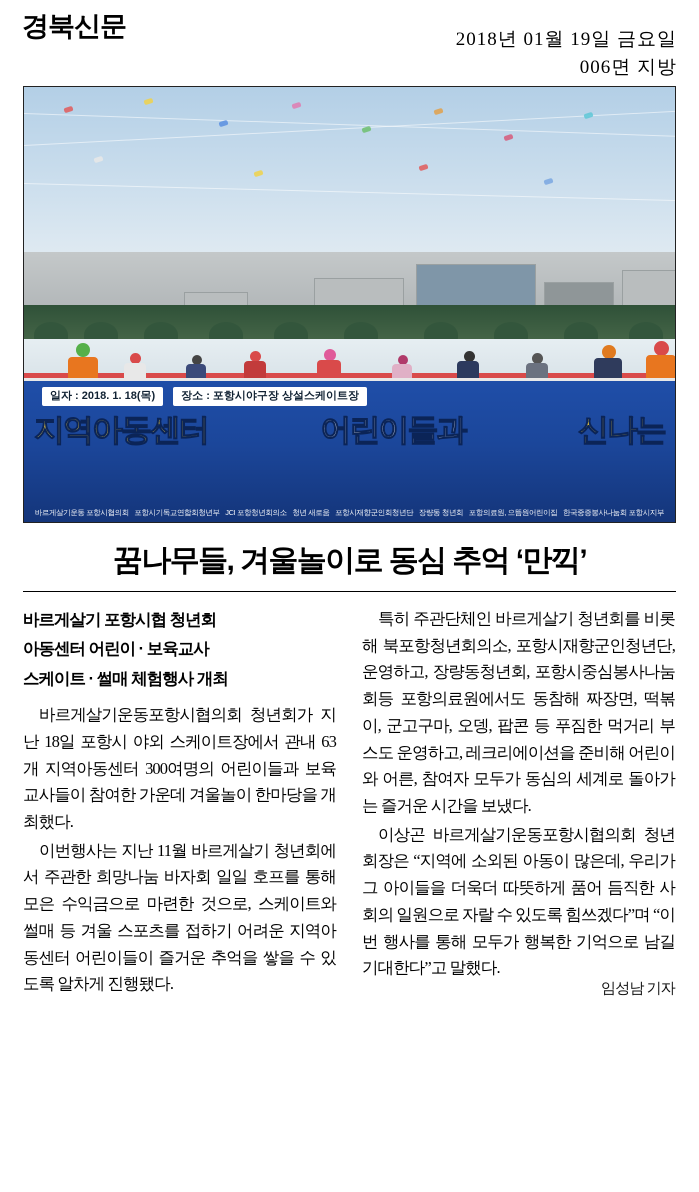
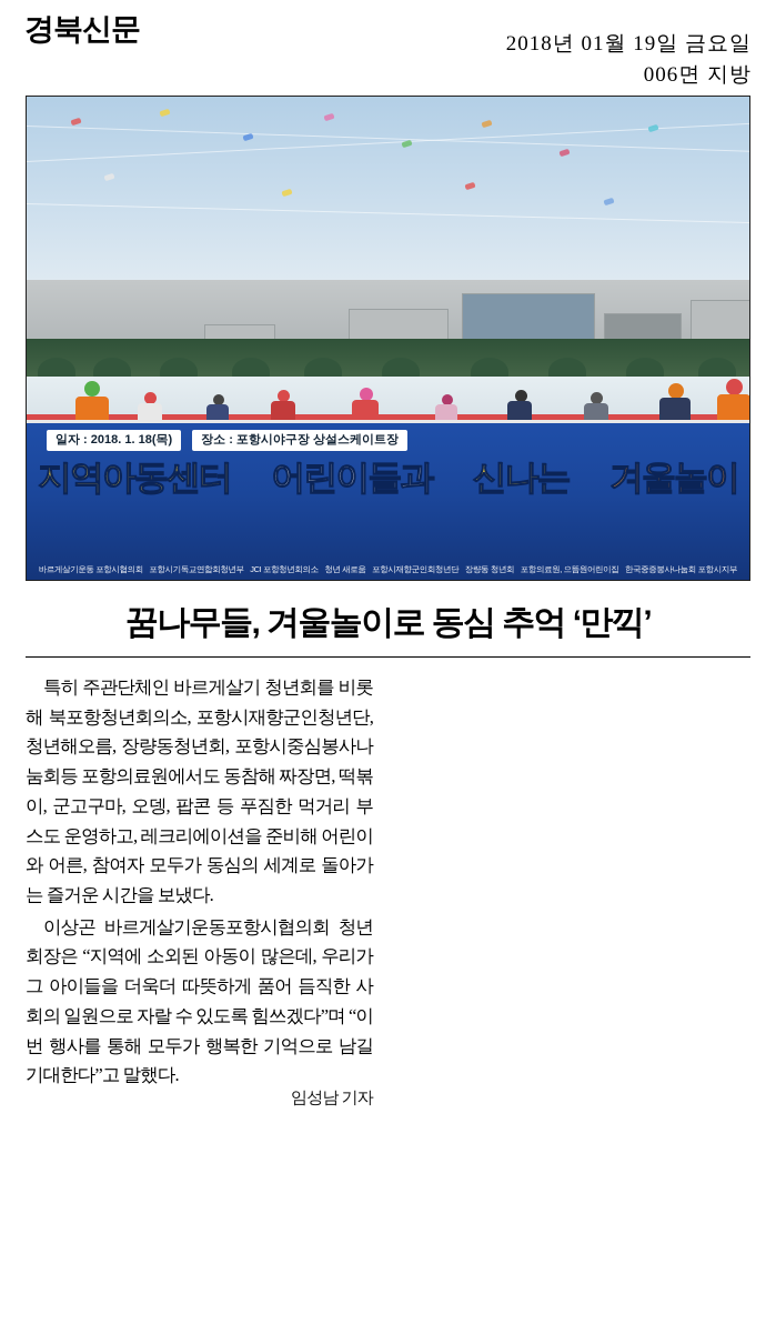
  경북신문
  2018년 01월 19일 금요일
  006면 지방
  일자 : 2018. 1. 18(목)
  장소 : 포항시야구장 상설스케이트장
  지역아동센터
  어린이들과
  신나는
+ 겨울놀이
  바르게살기운동 포항시협의회
  포항시기독교연합회청년부
  JCI 포항청년회의소
  청년 새로움
  포항시재향군인회청년단
  장량동 청년회
  포항의료원, 으뜸원어린이집
  한국중증봉사나눔회 포항시지부
  꿈나무들, 겨울놀이로 동심 추억 ‘만끽’
- 바르게살기 포항시협 청년회
- 아동센터 어린이 · 보육교사
- 스케이트 · 썰매 체험행사 개최
- 바르게살기운동포항시협의회 청년회가 지난 18일 포항시 야외 스케이트장에서 관내 63개 지역아동센터 300여명의 어린이들과 보육교사들이 참여한 가운데 겨울놀이 한마당을 개최했다.
- 이번행사는 지난 11월 바르게살기 청년회에서 주관한 희망나눔 바자회 일일 호프를 통해 모은 수익금으로 마련한 것으로, 스케이트와 썰매 등 겨울 스포츠를 접하기 어려운 지역아동센터 어린이들이 즐거운 추억을 쌓을 수 있도록 알차게 진행됐다.
- 특히 주관단체인 바르게살기 청년회를 비롯해 북포항청년회의소, 포항시재향군인청년단, 운영하고, 장량동청년회, 포항시중심봉사나눔회등 포항의료원에서도 동참해 짜장면, 떡볶이, 군고구마, 오뎅, 팝콘 등 푸짐한 먹거리 부스도 운영하고, 레크리에이션을 준비해 어린이와 어른, 참여자 모두가 동심의 세계로 돌아가는 즐거운 시간을 보냈다.
+ 특히 주관단체인 바르게살기 청년회를 비롯해 북포항청년회의소, 포항시재향군인청년단, 청년해오름, 장량동청년회, 포항시중심봉사나눔회등 포항의료원에서도 동참해 짜장면, 떡볶이, 군고구마, 오뎅, 팝콘 등 푸짐한 먹거리 부스도 운영하고, 레크리에이션을 준비해 어린이와 어른, 참여자 모두가 동심의 세계로 돌아가는 즐거운 시간을 보냈다.
  이상곤 바르게살기운동포항시협의회 청년회장은 “지역에 소외된 아동이 많은데, 우리가 그 아이들을 더욱더 따뜻하게 품어 듬직한 사회의 일원으로 자랄 수 있도록 힘쓰겠다”며 “이번 행사를 통해 모두가 행복한 기억으로 남길 기대한다”고 말했다.
  임성남 기자
